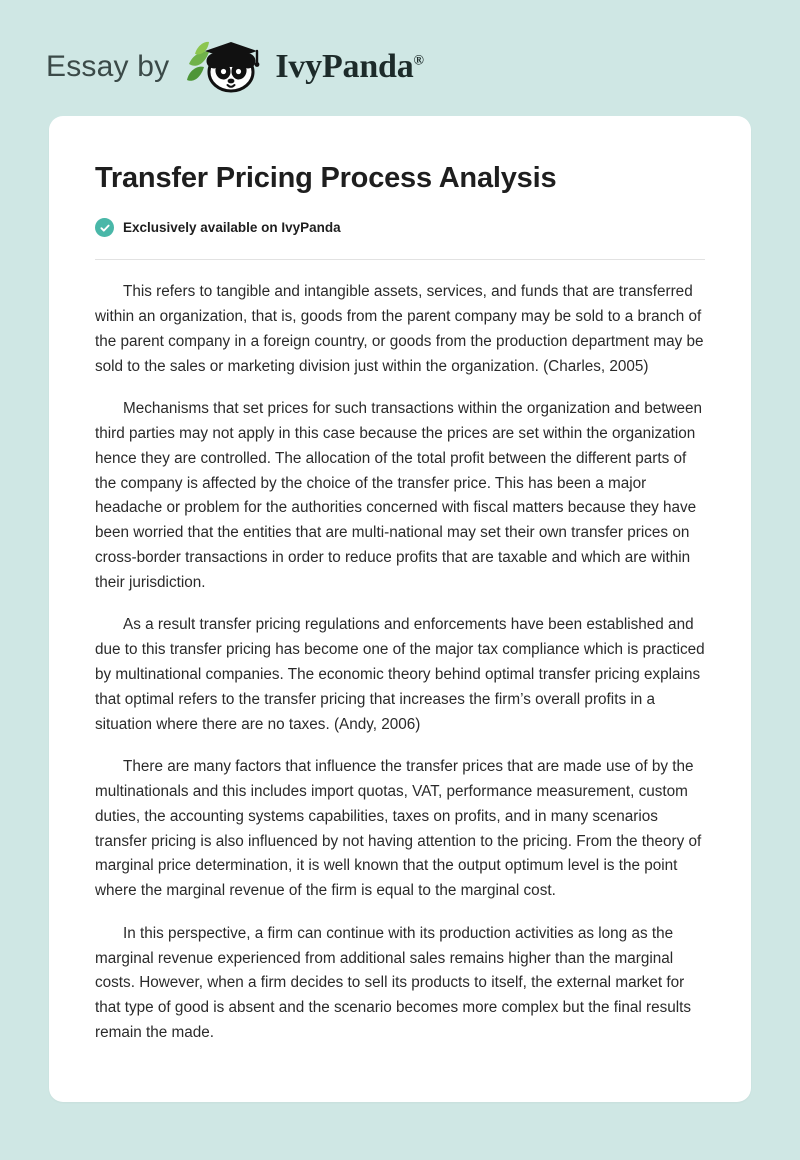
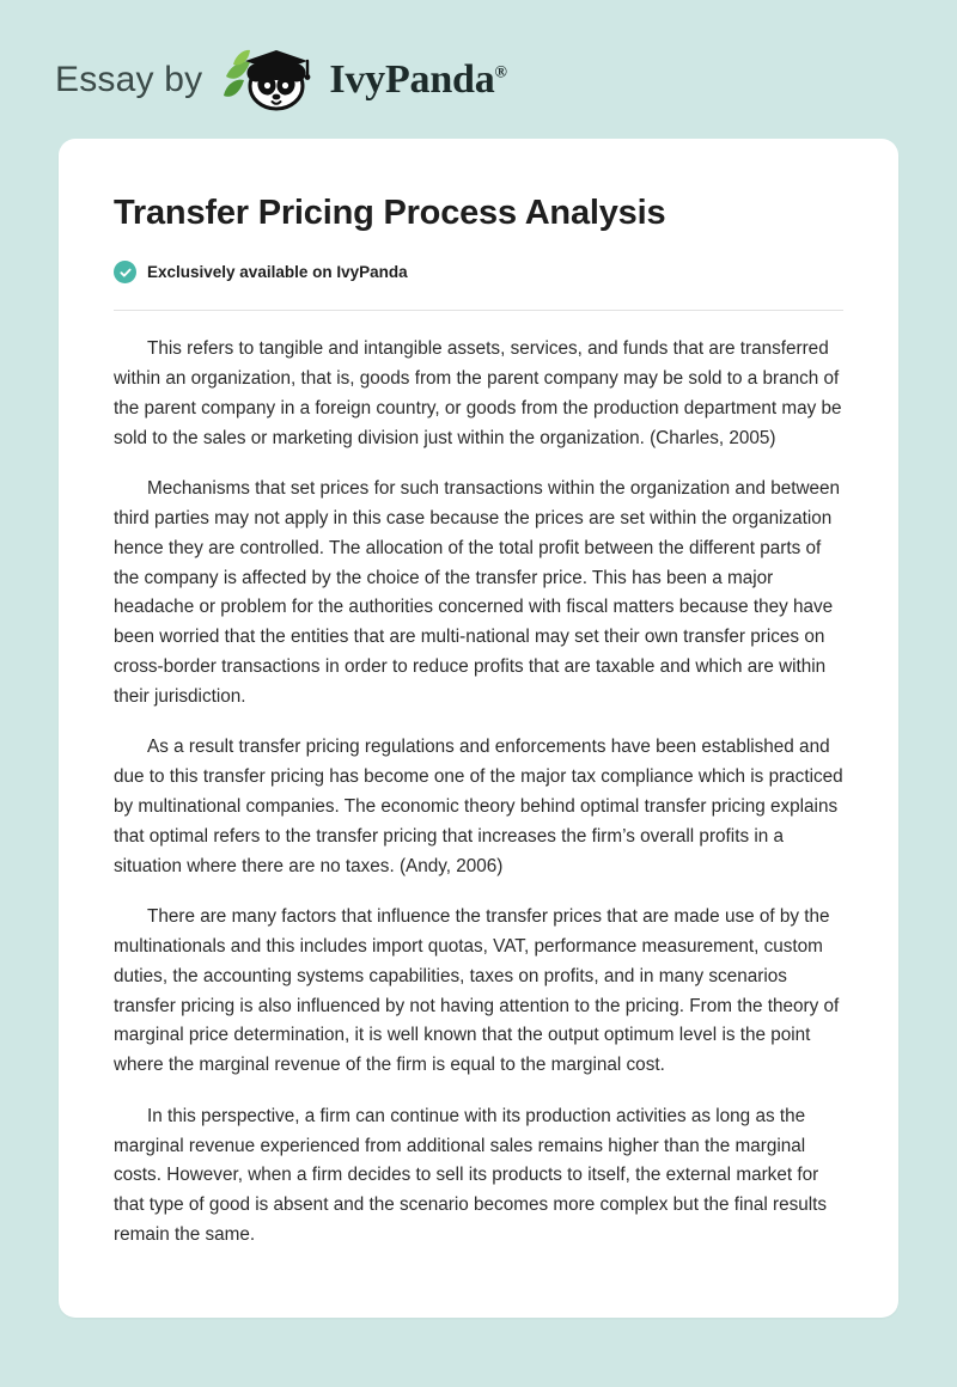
  Essay by
  IvyPanda®
  Transfer Pricing Process Analysis
  Exclusively available on IvyPanda
  This refers to tangible and intangible assets, services, and funds that are transferred within an organization, that is, goods from the parent company may be sold to a branch of the parent company in a foreign country, or goods from the production department may be sold to the sales or marketing division just within the organization. (Charles, 2005)
  Mechanisms that set prices for such transactions within the organization and between third parties may not apply in this case because the prices are set within the organization hence they are controlled. The allocation of the total profit between the different parts of the company is affected by the choice of the transfer price. This has been a major headache or problem for the authorities concerned with fiscal matters because they have been worried that the entities that are multi-national may set their own transfer prices on cross-border transactions in order to reduce profits that are taxable and which are within their jurisdiction.
  As a result transfer pricing regulations and enforcements have been established and due to this transfer pricing has become one of the major tax compliance which is practiced by multinational companies. The economic theory behind optimal transfer pricing explains that optimal refers to the transfer pricing that increases the firm’s overall profits in a situation where there are no taxes. (Andy, 2006)
  There are many factors that influence the transfer prices that are made use of by the multinationals and this includes import quotas, VAT, performance measurement, custom duties, the accounting systems capabilities, taxes on profits, and in many scenarios transfer pricing is also influenced by not having attention to the pricing. From the theory of marginal price determination, it is well known that the output optimum level is the point where the marginal revenue of the firm is equal to the marginal cost.
- In this perspective, a firm can continue with its production activities as long as the marginal revenue experienced from additional sales remains higher than the marginal costs. However, when a firm decides to sell its products to itself, the external market for that type of good is absent and the scenario becomes more complex but the final results remain the made.
+ In this perspective, a firm can continue with its production activities as long as the marginal revenue experienced from additional sales remains higher than the marginal costs. However, when a firm decides to sell its products to itself, the external market for that type of good is absent and the scenario becomes more complex but the final results remain the same.
